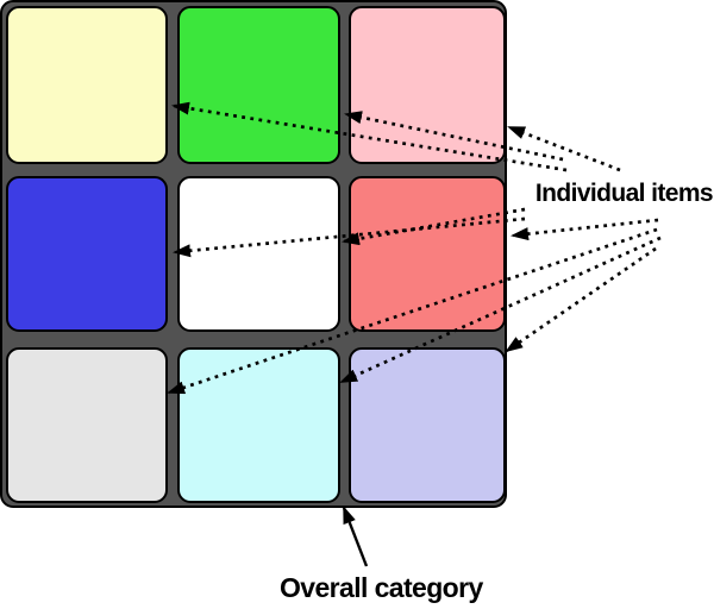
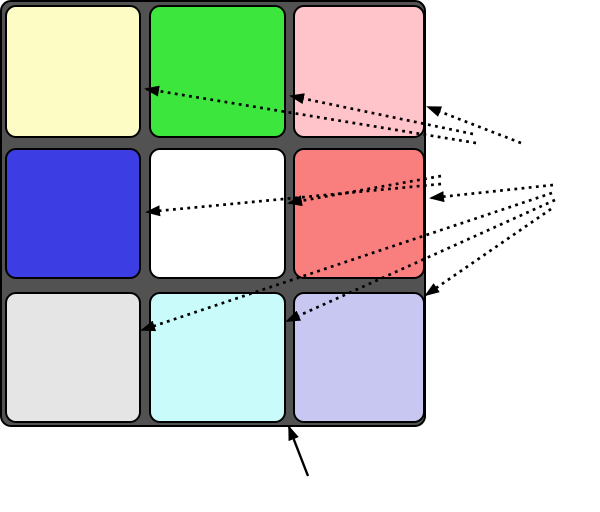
- Individual items
- Overall category
